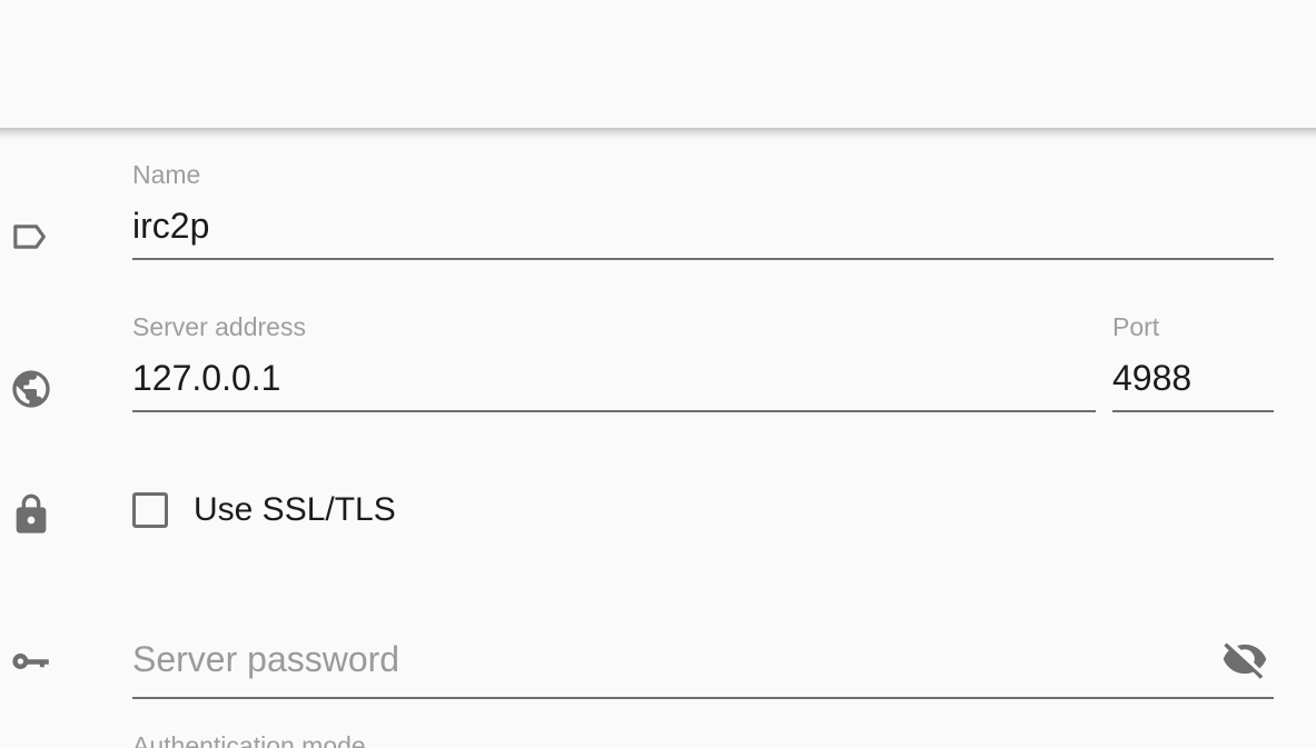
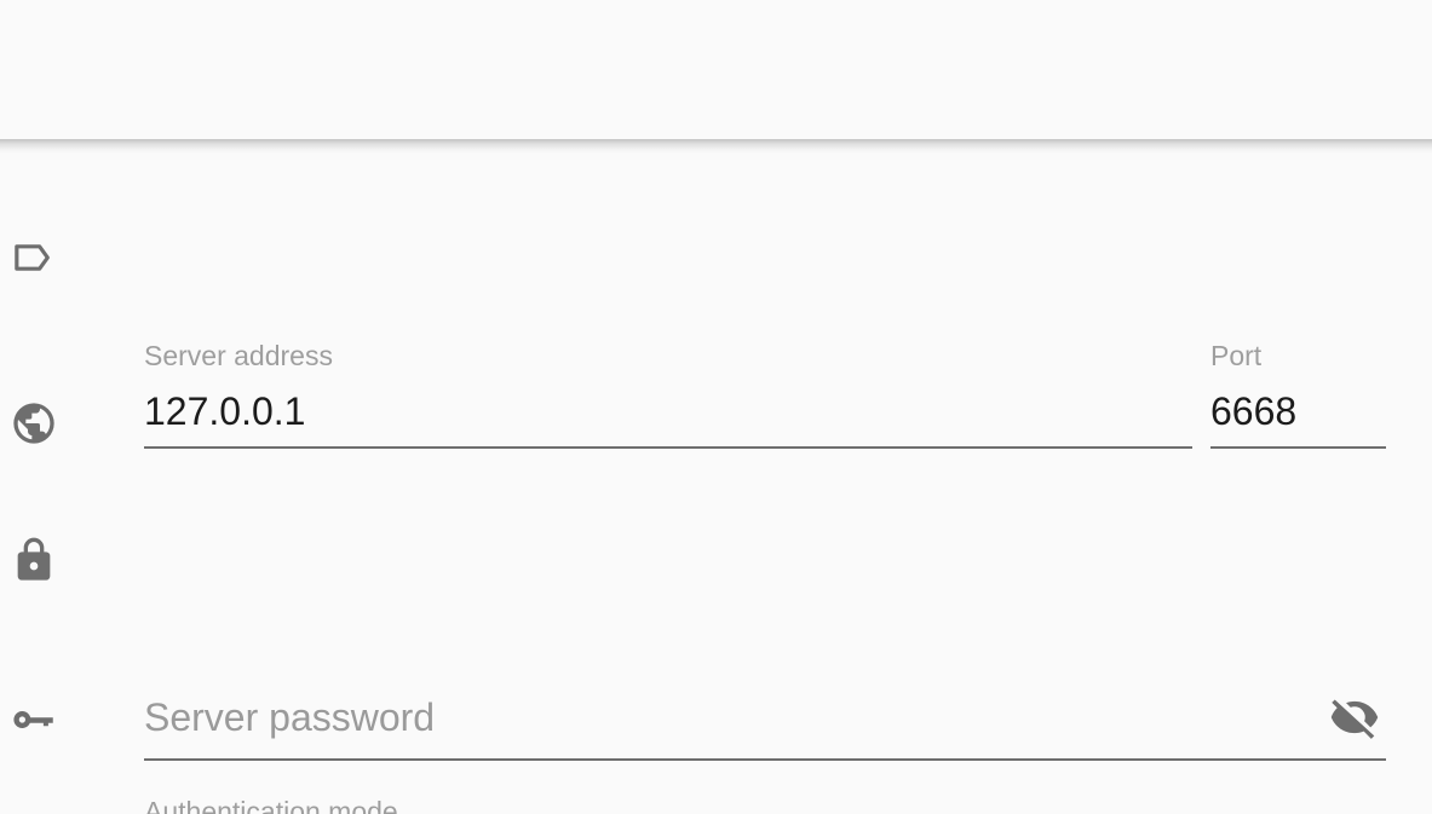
- Name
- irc2p
  Server address
  127.0.0.1
  Port
- 4988
+ 6668
- Use SSL/TLS
  Server password
  Authentication mode
